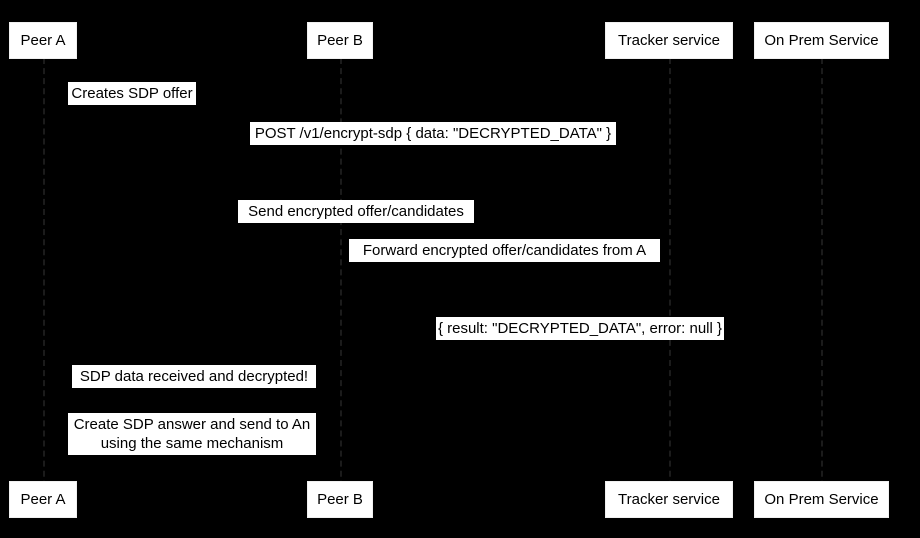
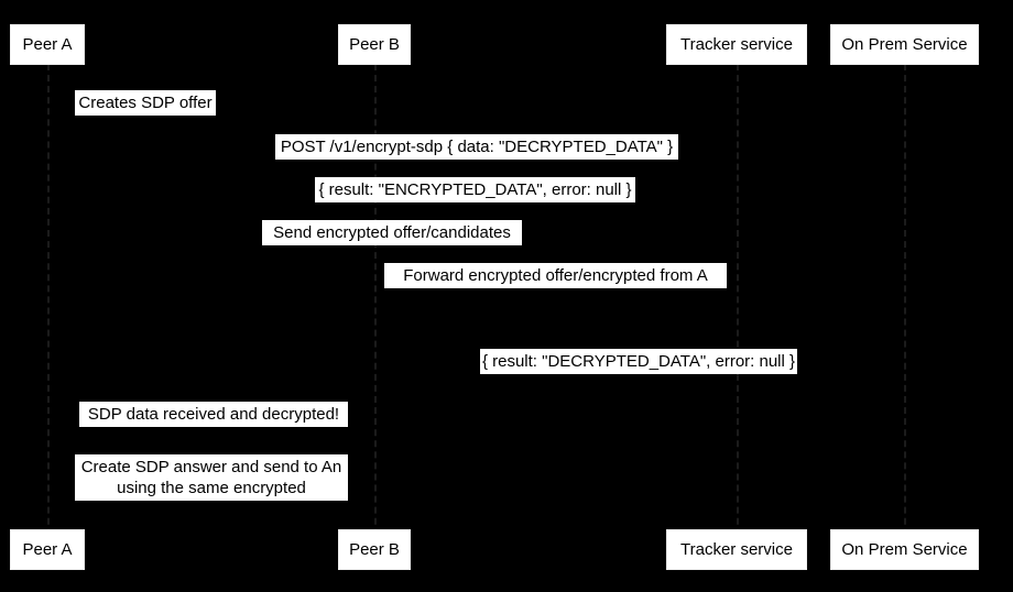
  Peer A
  Peer B
  Tracker service
  On Prem Service
  Creates SDP offer
  POST /v1/encrypt-sdp { data: "DECRYPTED_DATA" }
+ { result: "ENCRYPTED_DATA", error: null }
  Send encrypted offer/candidates
- Forward encrypted offer/candidates from A
+ Forward encrypted offer/encrypted from A
  { result: "DECRYPTED_DATA", error: null }
  SDP data received and decrypted!
- Create SDP answer and send to An using the same mechanism
+ Create SDP answer and send to An using the same encrypted
  Peer A
  Peer B
  Tracker service
  On Prem Service
